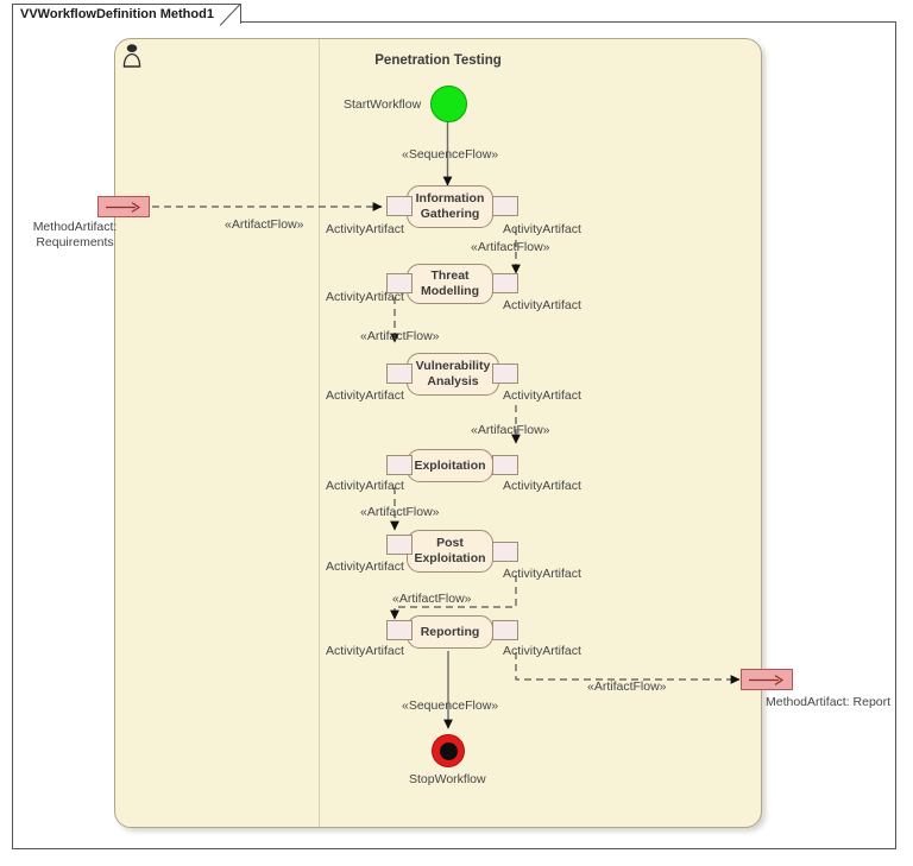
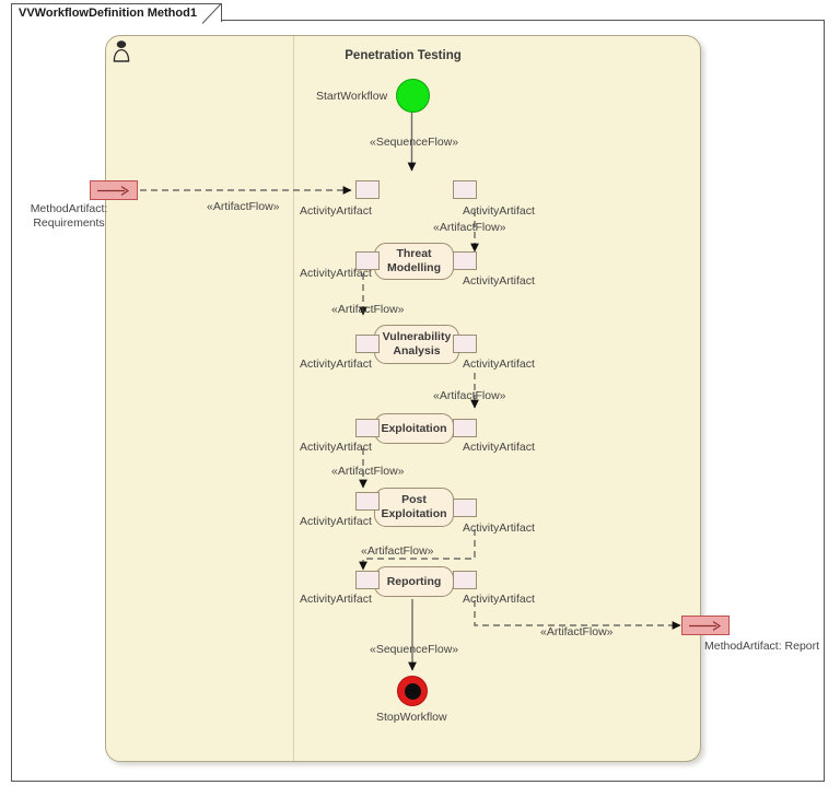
  VVWorkflowDefinition Method1
  Penetration Testing
  StartWorkflow
  «SequenceFlow»
  MethodArtifact:
  Requirements
  «ArtifactFlow»
- Information
- Gathering
  ActivityArtifact
  ActivityArtifact
  «ArtifactFlow»
  Threat
  Modelling
  ActivityArtifact
  ActivityArtifact
  «ArtifactFlow»
  Vulnerability
  Analysis
  ActivityArtifact
  ActivityArtifact
  «ArtifactFlow»
  Exploitation
  ActivityArtifact
  ActivityArtifact
  «ArtifactFlow»
  Post
  Exploitation
  ActivityArtifact
  ActivityArtifact
  «ArtifactFlow»
  Reporting
  ActivityArtifact
  ActivityArtifact
  «ArtifactFlow»
  «SequenceFlow»
  MethodArtifact: Report
  StopWorkflow
